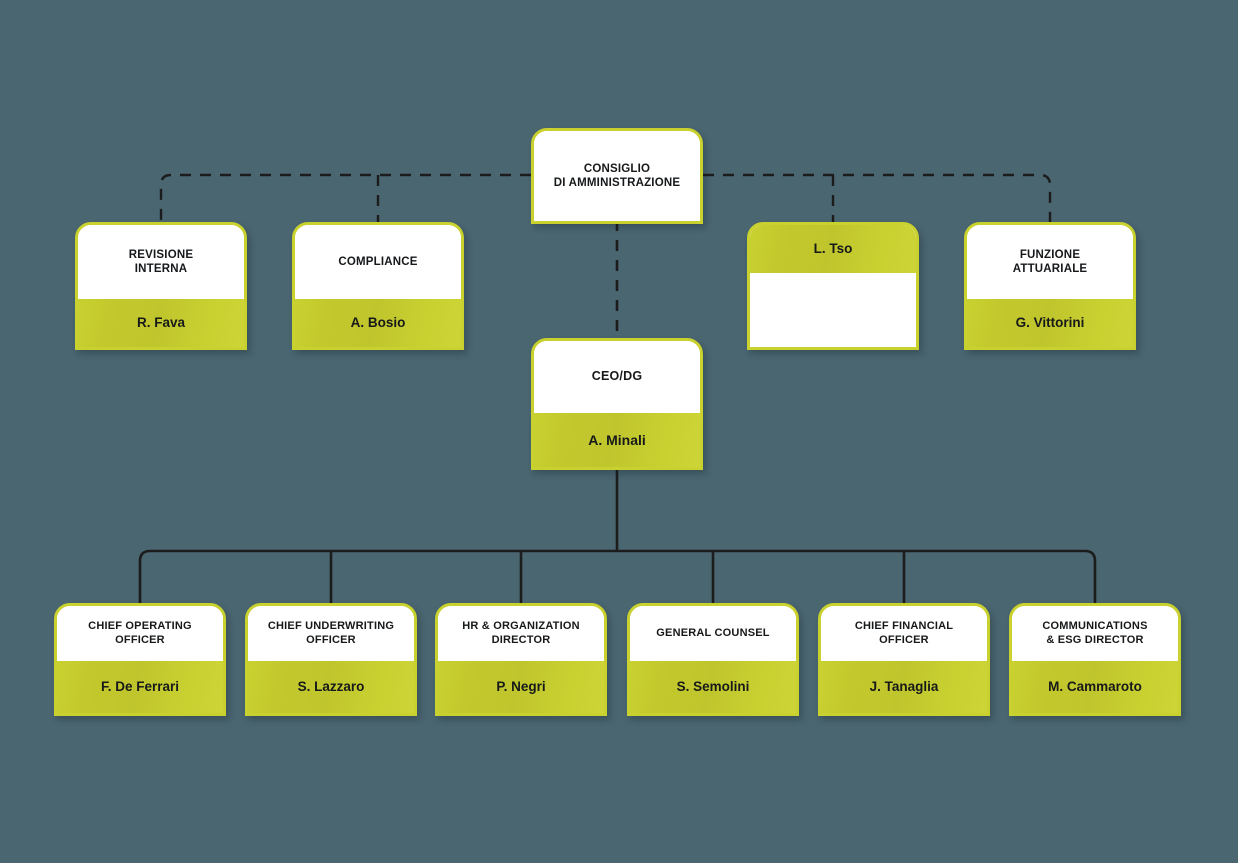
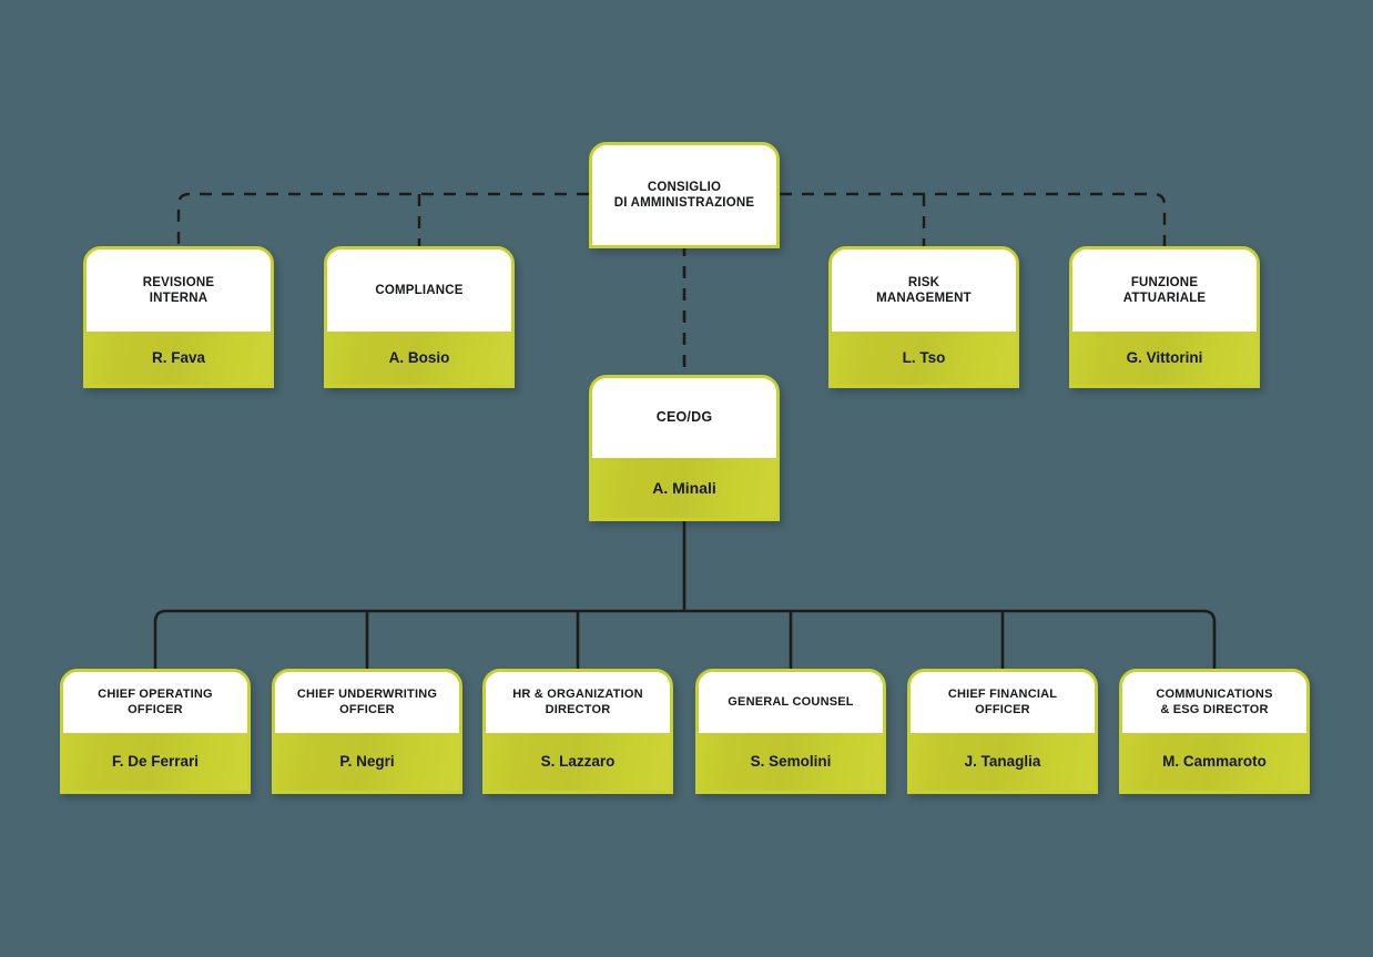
  CONSIGLIO
  DI AMMINISTRAZIONE
  REVISIONE
  INTERNA
  R. Fava
  COMPLIANCE
  A. Bosio
+ RISK
+ MANAGEMENT
  L. Tso
  FUNZIONE
  ATTUARIALE
  G. Vittorini
  CEO/DG
  A. Minali
  CHIEF OPERATING
  OFFICER
  F. De Ferrari
  CHIEF UNDERWRITING
  OFFICER
- S. Lazzaro
+ P. Negri
  HR & ORGANIZATION
  DIRECTOR
- P. Negri
+ S. Lazzaro
  GENERAL COUNSEL
  S. Semolini
  CHIEF FINANCIAL
  OFFICER
  J. Tanaglia
  COMMUNICATIONS
  & ESG DIRECTOR
  M. Cammaroto
